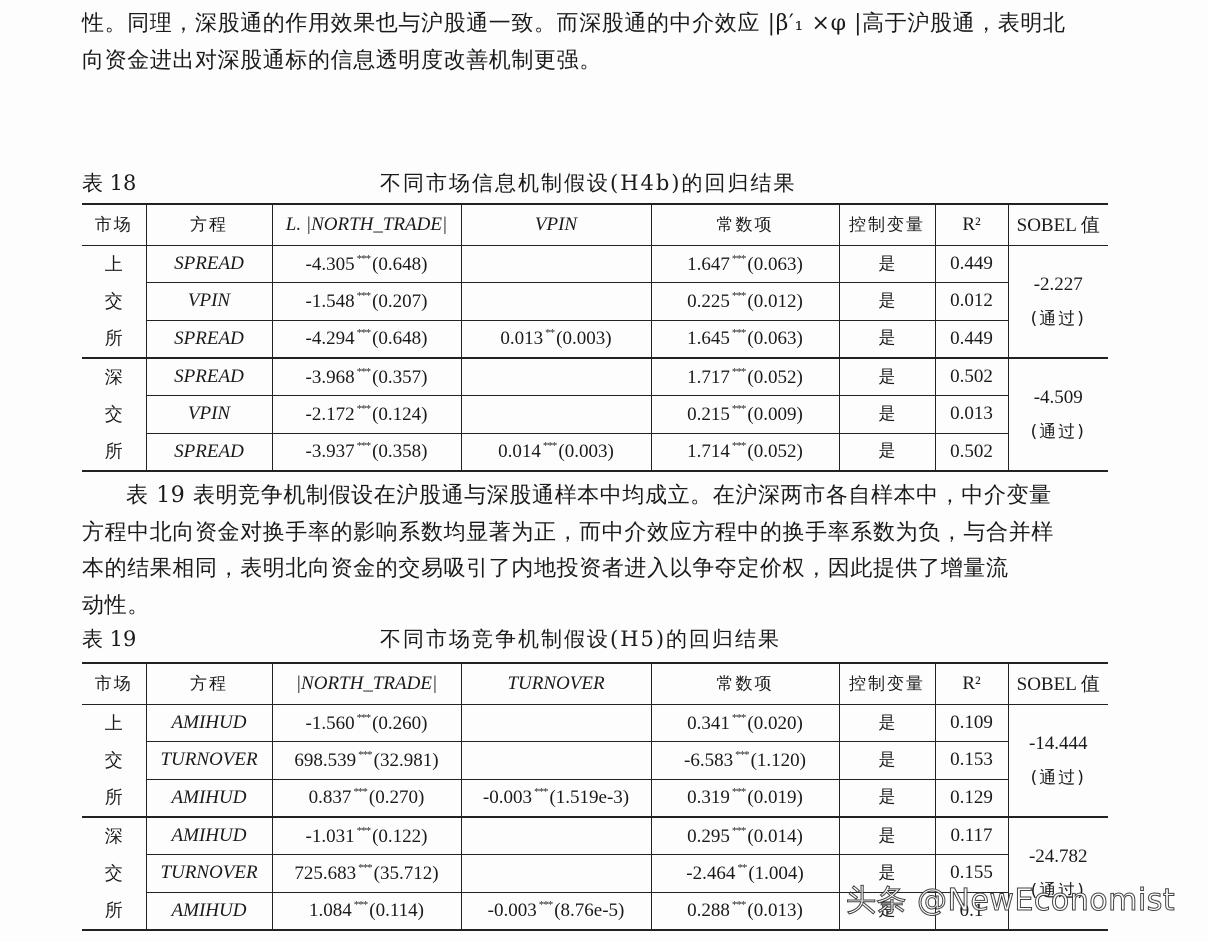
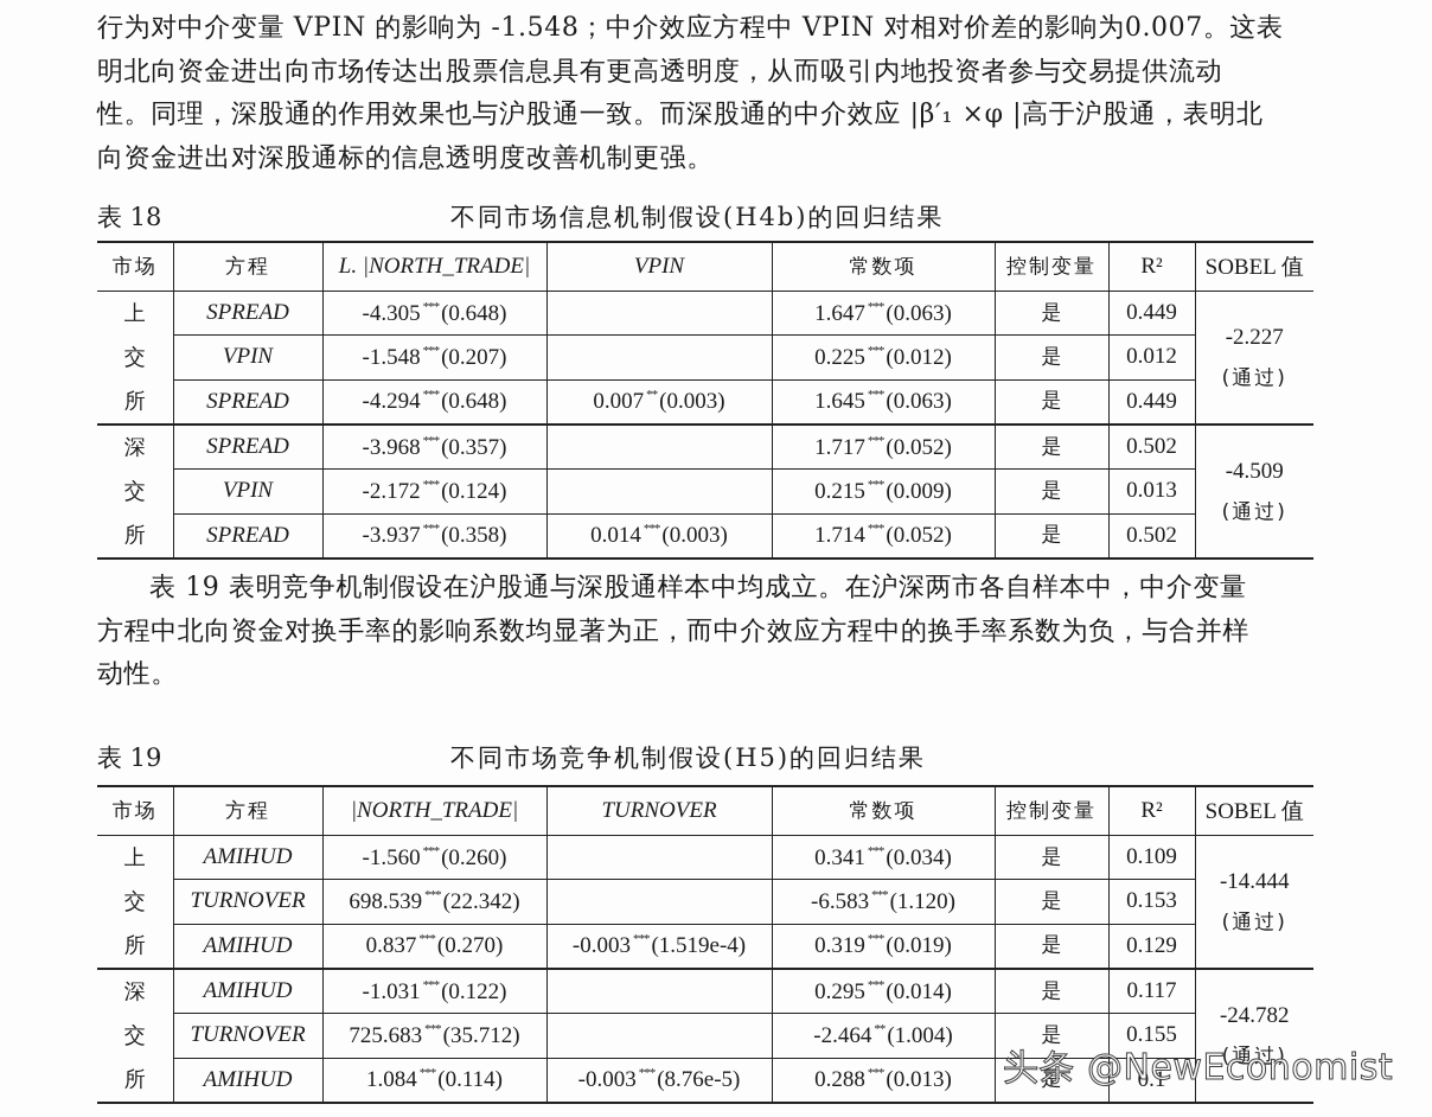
+ 行为对中介变量 VPIN 的影响为 -1.548；中介效应方程中 VPIN 对相对价差的影响为0.007。这表
+ 明北向资金进出向市场传达出股票信息具有更高透明度，从而吸引内地投资者参与交易提供流动
  性。同理，深股通的作用效果也与沪股通一致。而深股通的中介效应 |β′₁ ×φ |高于沪股通，表明北
  向资金进出对深股通标的信息透明度改善机制更强。
  表 18
  不同市场信息机制假设(H4b)的回归结果
  市场	方程	L. |NORTH_TRADE|	VPIN	常数项	控制变量	R²	SOBEL 值
  上交所	SPREAD	-4.305 *** (0.648)		1.647 *** (0.063)	是	0.449	-2.227(通过)
  VPIN	-1.548 *** (0.207)		0.225 *** (0.012)	是	0.012
- SPREAD	-4.294 *** (0.648)	0.013 ** (0.003)	1.645 *** (0.063)	是	0.449
+ SPREAD	-4.294 *** (0.648)	0.007 ** (0.003)	1.645 *** (0.063)	是	0.449
  深交所	SPREAD	-3.968 *** (0.357)		1.717 *** (0.052)	是	0.502	-4.509(通过)
  VPIN	-2.172 *** (0.124)		0.215 *** (0.009)	是	0.013
  SPREAD	-3.937 *** (0.358)	0.014 *** (0.003)	1.714 *** (0.052)	是	0.502
  表 19 表明竞争机制假设在沪股通与深股通样本中均成立。在沪深两市各自样本中，中介变量
  方程中北向资金对换手率的影响系数均显著为正，而中介效应方程中的换手率系数为负，与合并样
- 本的结果相同，表明北向资金的交易吸引了内地投资者进入以争夺定价权，因此提供了增量流
  动性。
  表 19
  不同市场竞争机制假设(H5)的回归结果
  市场	方程	|NORTH_TRADE|	TURNOVER	常数项	控制变量	R²	SOBEL 值
- 上交所	AMIHUD	-1.560 *** (0.260)		0.341 *** (0.020)	是	0.109	-14.444(通过)
+ 上交所	AMIHUD	-1.560 *** (0.260)		0.341 *** (0.034)	是	0.109	-14.444(通过)
- TURNOVER	698.539 *** (32.981)		-6.583 *** (1.120)	是	0.153
+ TURNOVER	698.539 *** (22.342)		-6.583 *** (1.120)	是	0.153
- AMIHUD	0.837 *** (0.270)	-0.003 *** (1.519e-3)	0.319 *** (0.019)	是	0.129
+ AMIHUD	0.837 *** (0.270)	-0.003 *** (1.519e-4)	0.319 *** (0.019)	是	0.129
  深交所	AMIHUD	-1.031 *** (0.122)		0.295 *** (0.014)	是	0.117	-24.782(通过)
  TURNOVER	725.683 *** (35.712)		-2.464 ** (1.004)	是	0.155
  AMIHUD	1.084 *** (0.114)	-0.003 *** (8.76e-5)	0.288 *** (0.013)	是	0.1
  头条 @NewEconomist
